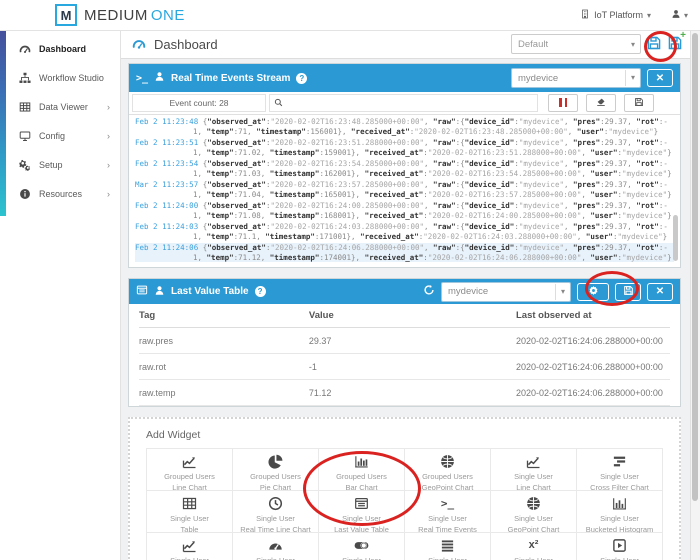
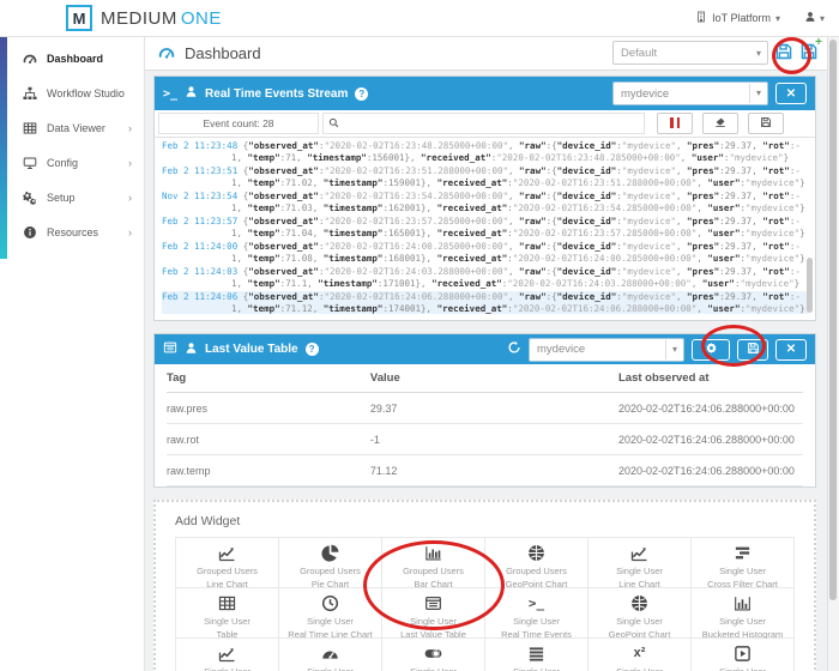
  M
  MEDIUM ONE
  IoT Platform
  ▾
  ▾
  Dashboard
  Workflow Studio
  Data Viewer
  ›
  Config
  ›
  Setup
  ›
  Resources
  ›
  Dashboard
  Default
  ▾
  +
  >_
  Real Time Events Stream
  ?
  mydevice
  ▾
  ✕
  Event count: 28
  Feb 2 11:23:48 {"observed_at":"2020-02-02T16:23:48.285000+00:00", "raw":{"device_id":"mydevice", "pres":29.37, "rot":-1, "temp":71, "timestamp":156001}, "received_at":"2020-02-02T16:23:48.285000+00:00", "user":"mydevice"}
  Feb 2 11:23:51 {"observed_at":"2020-02-02T16:23:51.288000+00:00", "raw":{"device_id":"mydevice", "pres":29.37, "rot":-1, "temp":71.02, "timestamp":159001}, "received_at":"2020-02-02T16:23:51.288000+00:00", "user":"mydevice"}
- Feb 2 11:23:54 {"observed_at":"2020-02-02T16:23:54.285000+00:00", "raw":{"device_id":"mydevice", "pres":29.37, "rot":-1, "temp":71.03, "timestamp":162001}, "received_at":"2020-02-02T16:23:54.285000+00:00", "user":"mydevice"}
+ Nov 2 11:23:54 {"observed_at":"2020-02-02T16:23:54.285000+00:00", "raw":{"device_id":"mydevice", "pres":29.37, "rot":-1, "temp":71.03, "timestamp":162001}, "received_at":"2020-02-02T16:23:54.285000+00:00", "user":"mydevice"}
- Mar 2 11:23:57 {"observed_at":"2020-02-02T16:23:57.285000+00:00", "raw":{"device_id":"mydevice", "pres":29.37, "rot":-1, "temp":71.04, "timestamp":165001}, "received_at":"2020-02-02T16:23:57.285000+00:00", "user":"mydevice"}
+ Feb 2 11:23:57 {"observed_at":"2020-02-02T16:23:57.285000+00:00", "raw":{"device_id":"mydevice", "pres":29.37, "rot":-1, "temp":71.04, "timestamp":165001}, "received_at":"2020-02-02T16:23:57.285000+00:00", "user":"mydevice"}
  Feb 2 11:24:00 {"observed_at":"2020-02-02T16:24:00.285000+00:00", "raw":{"device_id":"mydevice", "pres":29.37, "rot":-1, "temp":71.08, "timestamp":168001}, "received_at":"2020-02-02T16:24:00.285000+00:00", "user":"mydevice"}
  Feb 2 11:24:03 {"observed_at":"2020-02-02T16:24:03.288000+00:00", "raw":{"device_id":"mydevice", "pres":29.37, "rot":-1, "temp":71.1, "timestamp":171001}, "received_at":"2020-02-02T16:24:03.288000+00:00", "user":"mydevice"}
  Feb 2 11:24:06 {"observed_at":"2020-02-02T16:24:06.288000+00:00", "raw":{"device_id":"mydevice", "pres":29.37, "rot":-1, "temp":71.12, "timestamp":174001}, "received_at":"2020-02-02T16:24:06.288000+00:00", "user":"mydevice"}
  Last Value Table
  ?
  mydevice
  ▾
  ✕
  Tag
  Value
  Last observed at
  raw.pres
  29.37
  2020-02-02T16:24:06.288000+00:00
  raw.rot
  -1
  2020-02-02T16:24:06.288000+00:00
  raw.temp
  71.12
  2020-02-02T16:24:06.288000+00:00
  Add Widget
  Grouped Users
  Line Chart
  Grouped Users
  Pie Chart
  Grouped Users
  Bar Chart
  Grouped Users
  GeoPoint Chart
  Single User
  Line Chart
  Single User
  Cross Filter Chart
  Single User
  Table
  Single User
  Real Time Line Chart
  Single User
  Last Value Table
  >_
  Single User
  Real Time Events
  Single User
  GeoPoint Chart
  Single User
  Bucketed Histogram
  x²
